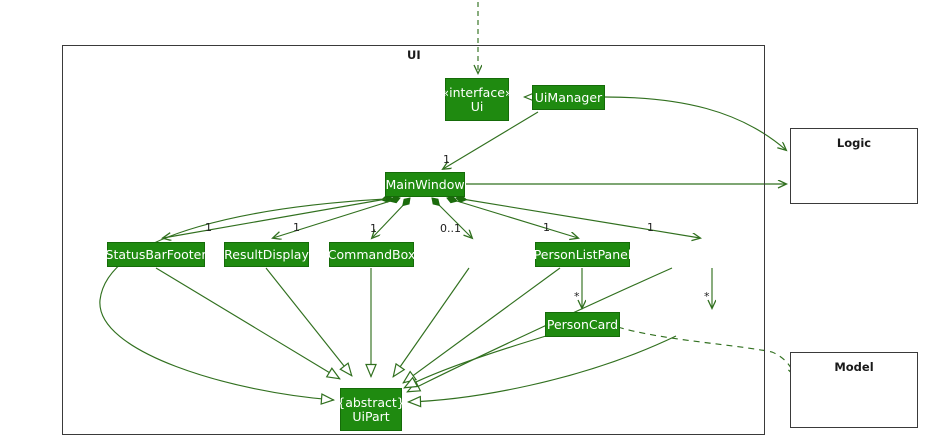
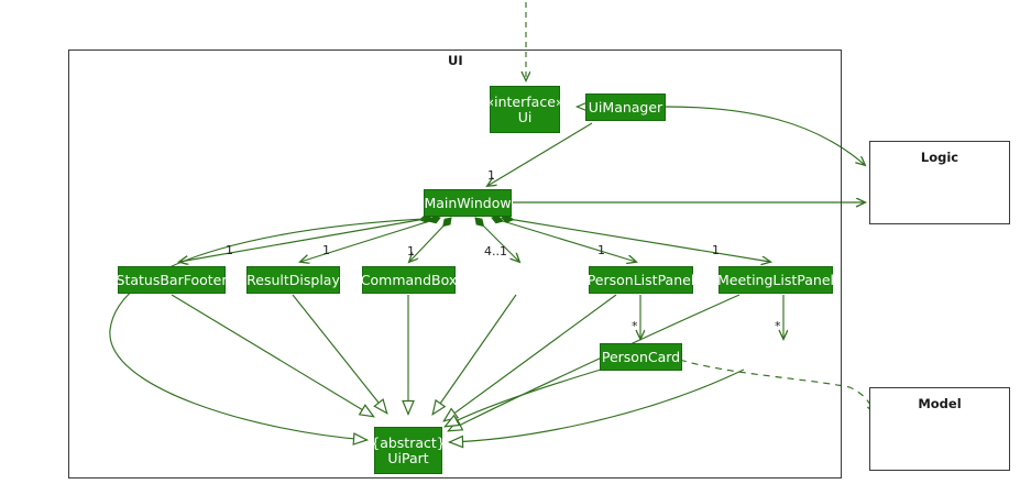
  UI
  Logic
  Model
  «interface»
  Ui
  UiManager
  MainWindow
  StatusBarFooter
  ResultDisplay
  CommandBox
  PersonListPanel
+ MeetingListPanel
  PersonCard
  {abstract}
  UiPart
  1
  1
  1
  1
- 0..1
+ 4..1
  1
  1
  *
  *
